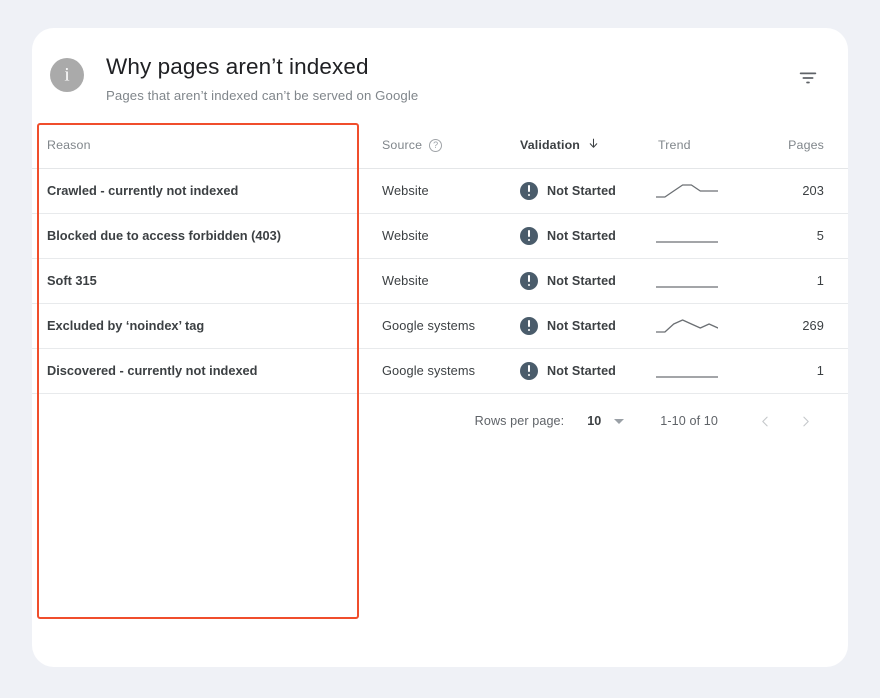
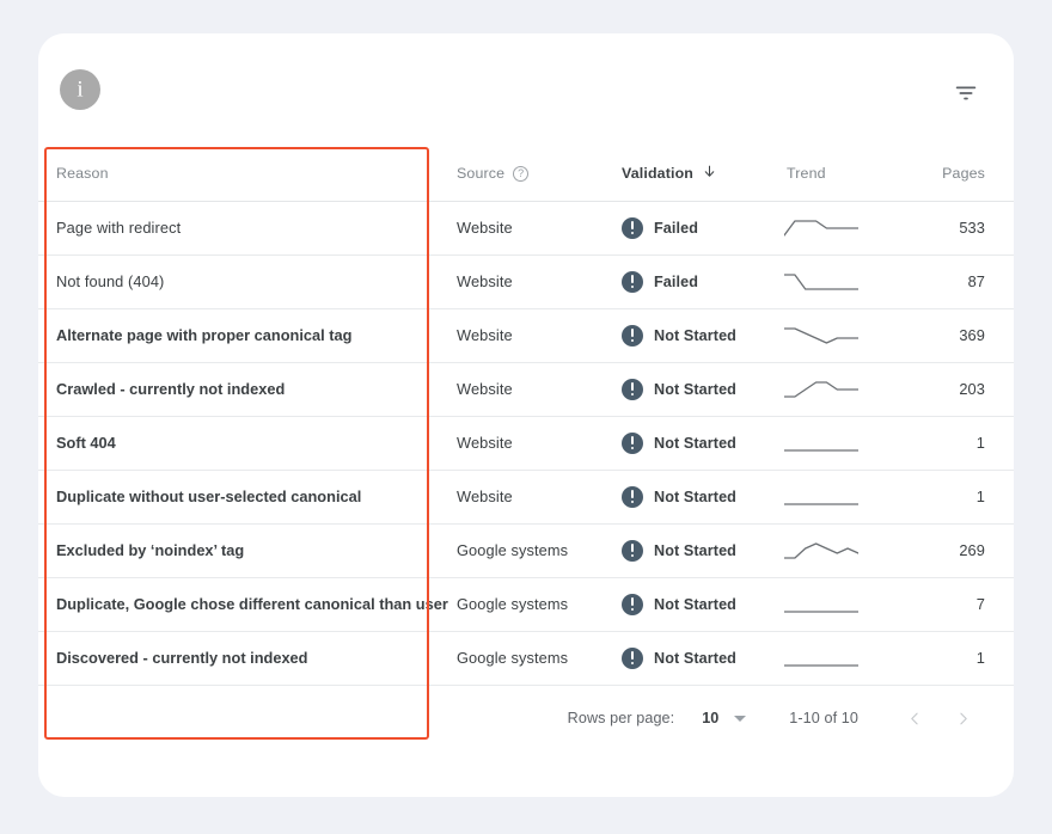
  i
- Why pages aren’t indexed
- Pages that aren’t indexed can’t be served on Google
  Reason	Source ?	Validation	Trend	Pages
+ Page with redirect	Website	Failed		533
+ Not found (404)	Website	Failed		87
+ Alternate page with proper canonical tag	Website	Not Started		369
  Crawled - currently not indexed	Website	Not Started		203
- Blocked due to access forbidden (403)	Website	Not Started		5
- Soft 315	Website	Not Started		1
+ Soft 404	Website	Not Started		1
+ Duplicate without user-selected canonical	Website	Not Started		1
  Excluded by ‘noindex’ tag	Google systems	Not Started		269
+ Duplicate, Google chose different canonical than user	Google systems	Not Started		7
  Discovered - currently not indexed	Google systems	Not Started		1
  Rows per page:
  10
  1-10 of 10
